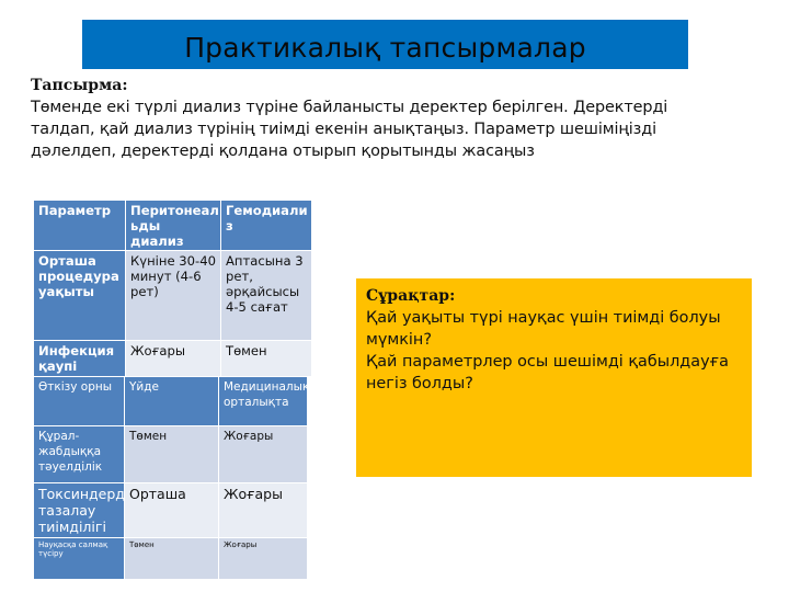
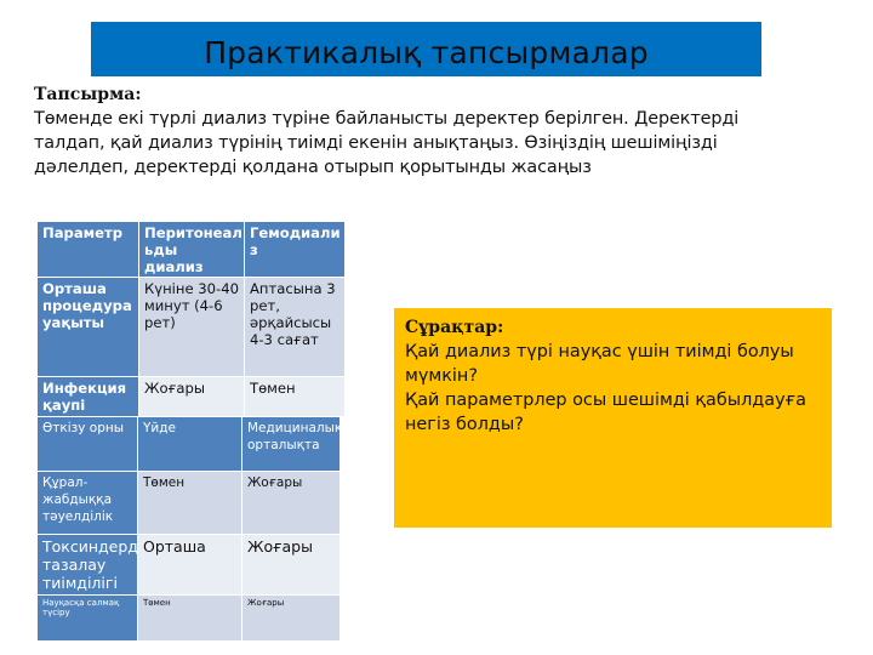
  Практикалық тапсырмалар
  Тапсырма:
- Төменде екі түрлі диализ түріне байланысты деректер берілген. Деректерді талдап, қай диализ түрінің тиімді екенін анықтаңыз. Параметр шешіміңізді дәлелдеп, деректерді қолдана отырып қорытынды жасаңыз
+ Төменде екі түрлі диализ түріне байланысты деректер берілген. Деректерді талдап, қай диализ түрінің тиімді екенін анықтаңыз. Өзіңіздің шешіміңізді дәлелдеп, деректерді қолдана отырып қорытынды жасаңыз
  Параметр	Перитонеал ьды диализ	Гемодиали з
- Орташа процедура уақыты	Күніне 30-40 минут (4-6 рет)	Аптасына 3 рет, әрқайсысы 4-5 сағат
+ Орташа процедура уақыты	Күніне 30-40 минут (4-6 рет)	Аптасына 3 рет, әрқайсысы 4-3 сағат
  Инфекция қаупі	Жоғары	Төмен
  Өткізу орны	Үйде	Медициналық орталықта
  Құрал-жабдыққа тәуелділік	Төмен	Жоғары
  Токсиндерд тазалау тиімділігі	Орташа	Жоғары
  Науқасқа салмақ түсіру	Төмен	Жоғары
  Сұрақтар:
- Қай уақыты түрі науқас үшін тиімді болуы мүмкін?
+ Қай диализ түрі науқас үшін тиімді болуы мүмкін?
  Қай параметрлер осы шешімді қабылдауға негіз болды?
